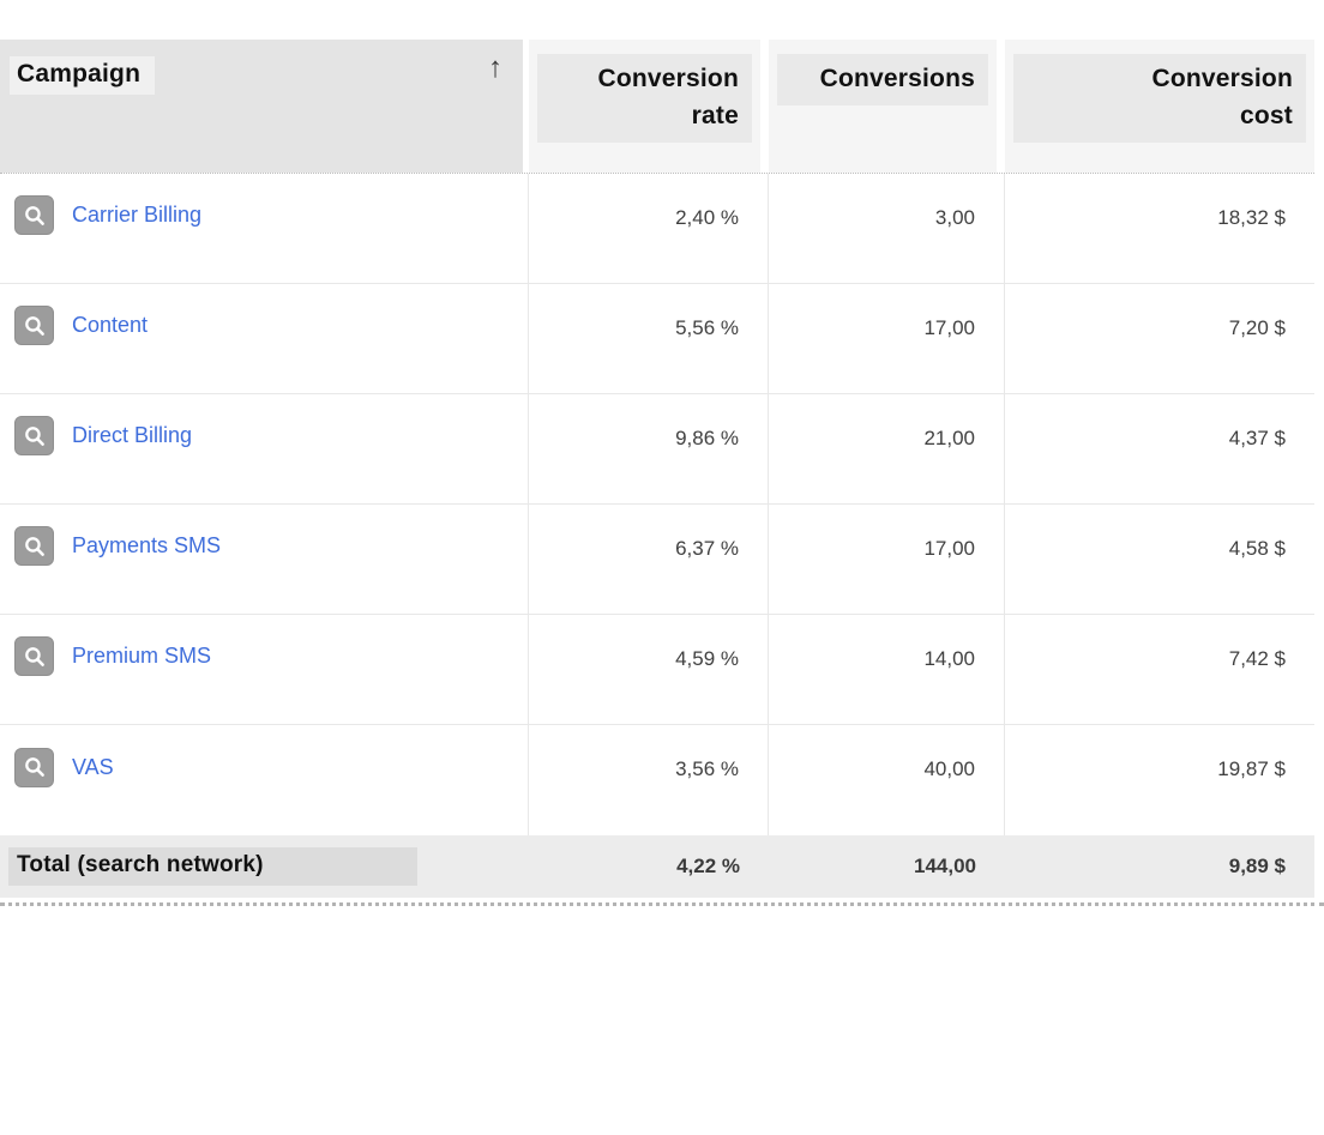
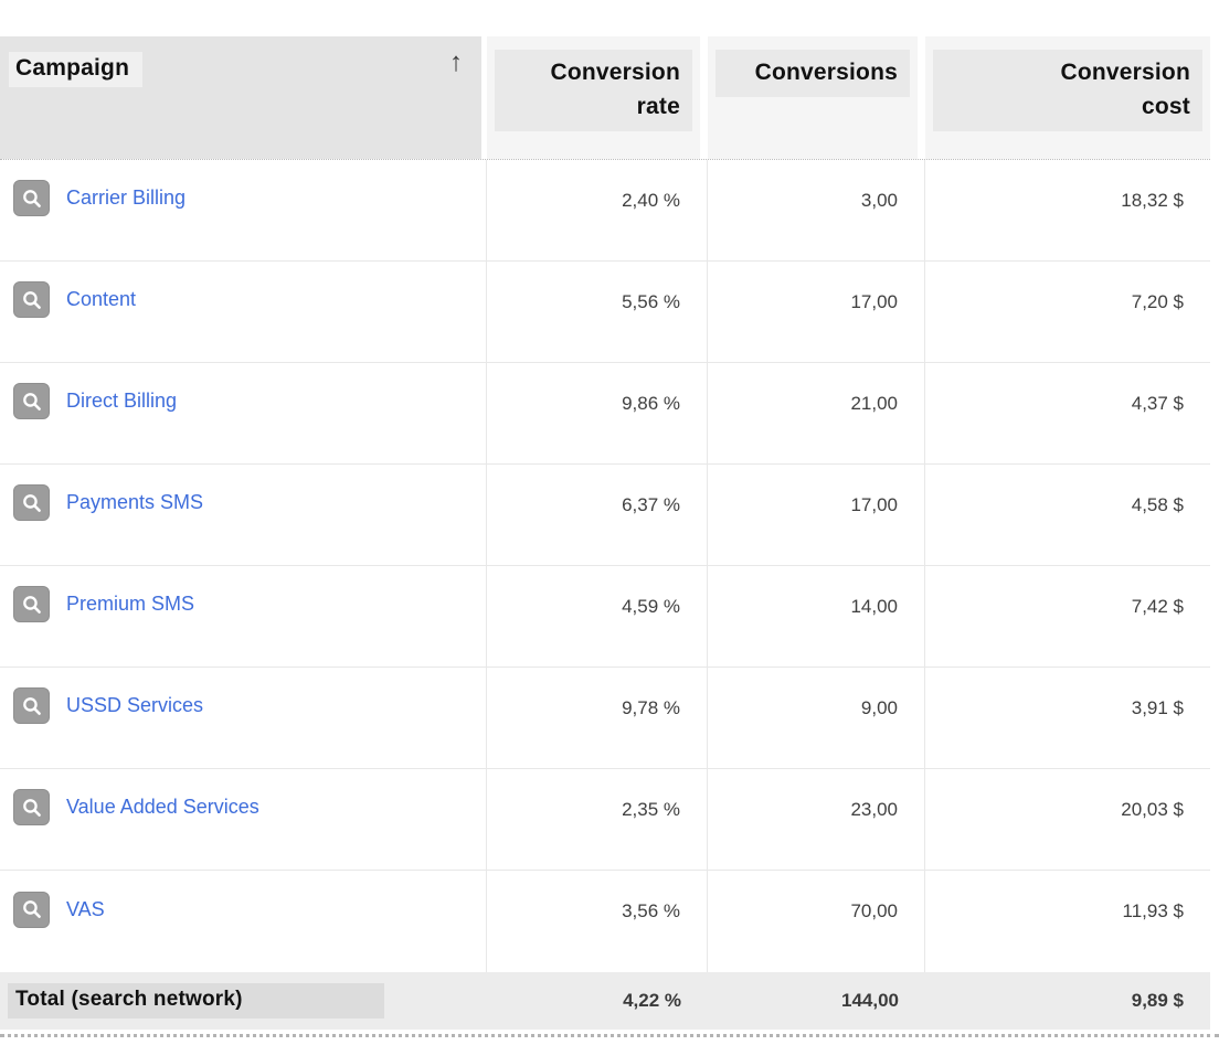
  Campaign
  ↑
  Conversion rate
  Conversions
  Conversion cost
  Carrier Billing
  2,40 %
  3,00
  18,32 $
  Content
  5,56 %
  17,00
  7,20 $
  Direct Billing
  9,86 %
  21,00
  4,37 $
  Payments SMS
  6,37 %
  17,00
  4,58 $
  Premium SMS
  4,59 %
  14,00
  7,42 $
+ USSD Services
+ 9,78 %
+ 9,00
+ 3,91 $
+ Value Added Services
+ 2,35 %
+ 23,00
+ 20,03 $
  VAS
  3,56 %
- 40,00
+ 70,00
- 19,87 $
+ 11,93 $
  Total (search network)
  4,22 %
  144,00
  9,89 $
